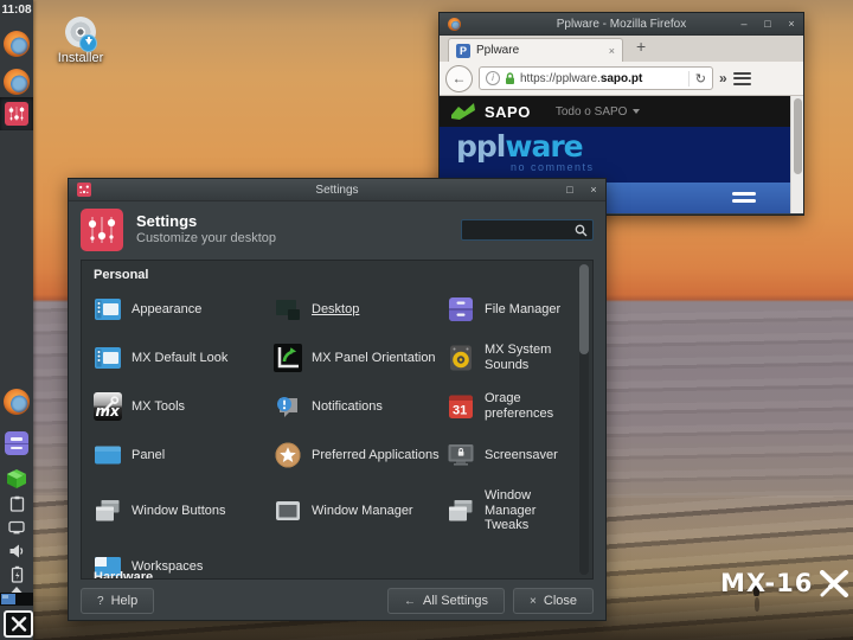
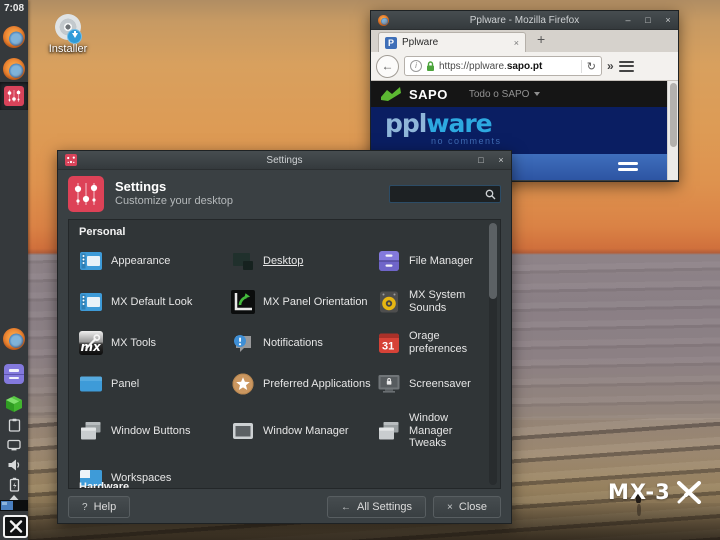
- MX-16
+ MX-3
  Installer
  Pplware - Mozilla Firefox
  –
  □
  ×
  P
  Pplware
  ×
  +
  ←
  i
  https://pplware.sapo.pt
  ↻
  »
  SAPO
  Todo o SAPO
  pplware
  no comments
  Settings
  □
  ×
  Settings
  Customize your desktop
  Personal
  Appearance
  Desktop
  File Manager
  MX Default Look
  MX Panel Orientation
  MX System Sounds
  MX Tools
  Notifications
  31
  Orage preferences
  Panel
  Preferred Applications
  Screensaver
  Window Buttons
  Window Manager
  Window Manager Tweaks
  Workspaces
  Hardware
  ?
  Help
  ←
  All Settings
  ×
  Close
- 11:08
+ 7:08
